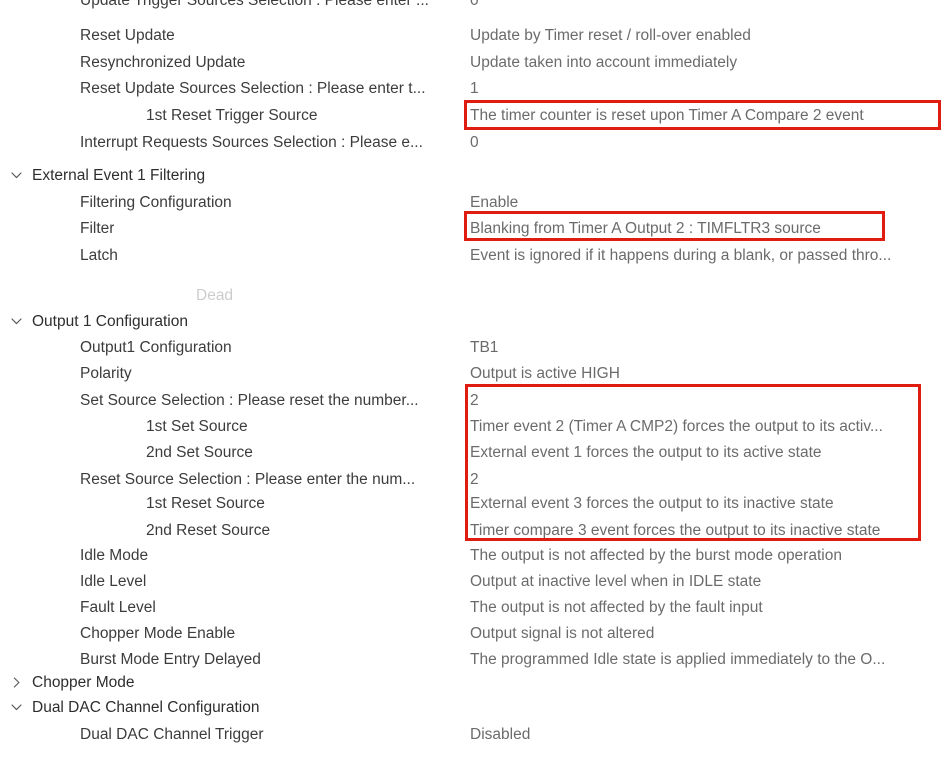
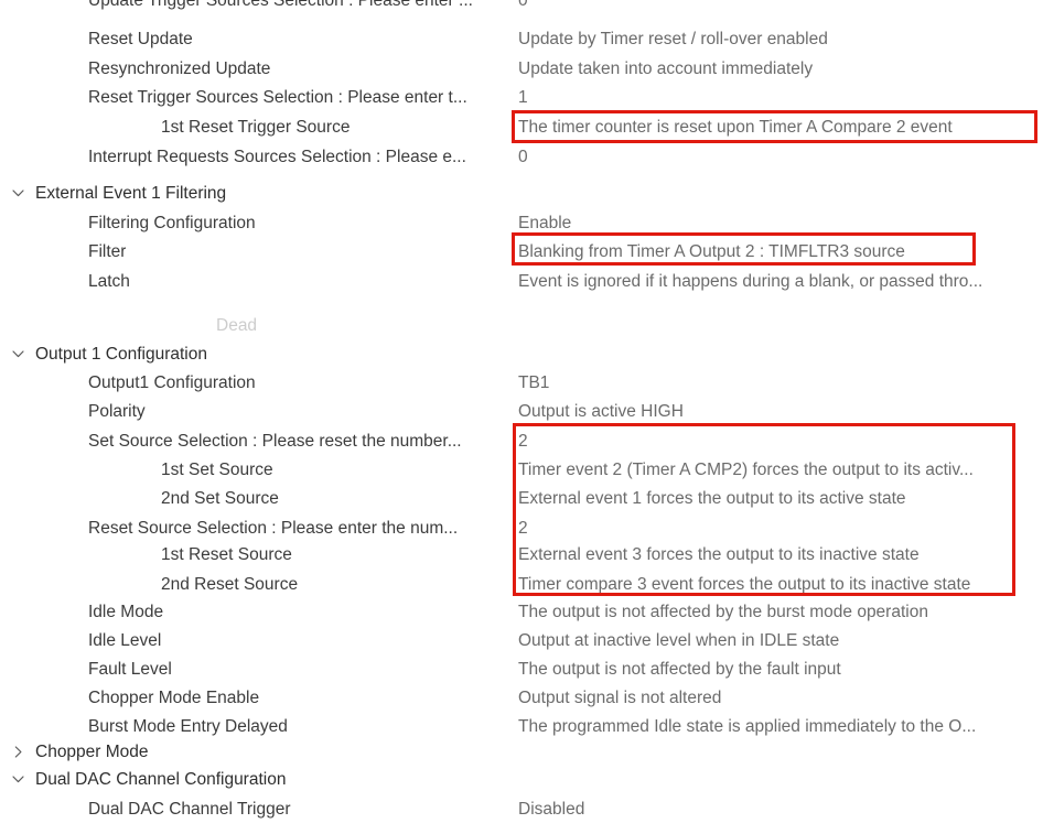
  Update Trigger Sources Selection : Please enter ...
  0
  Reset Update
  Update by Timer reset / roll-over enabled
  Resynchronized Update
  Update taken into account immediately
- Reset Update Sources Selection : Please enter t...
+ Reset Trigger Sources Selection : Please enter t...
  1
  1st Reset Trigger Source
  The timer counter is reset upon Timer A Compare 2 event
  Interrupt Requests Sources Selection : Please e...
  0
  External Event 1 Filtering
  Filtering Configuration
  Enable
  Filter
  Blanking from Timer A Output 2 : TIMFLTR3 source
  Latch
  Event is ignored if it happens during a blank, or passed thro...
  Output 1 Configuration
  Output1 Configuration
  TB1
  Polarity
  Output is active HIGH
  Set Source Selection : Please reset the number...
  2
  1st Set Source
  Timer event 2 (Timer A CMP2) forces the output to its activ...
  2nd Set Source
  External event 1 forces the output to its active state
  Reset Source Selection : Please enter the num...
  2
  1st Reset Source
  External event 3 forces the output to its inactive state
  2nd Reset Source
  Timer compare 3 event forces the output to its inactive state
  Idle Mode
  The output is not affected by the burst mode operation
  Idle Level
  Output at inactive level when in IDLE state
  Fault Level
  The output is not affected by the fault input
  Chopper Mode Enable
  Output signal is not altered
  Burst Mode Entry Delayed
  The programmed Idle state is applied immediately to the O...
  Chopper Mode
  Dual DAC Channel Configuration
  Dual DAC Channel Trigger
  Disabled
